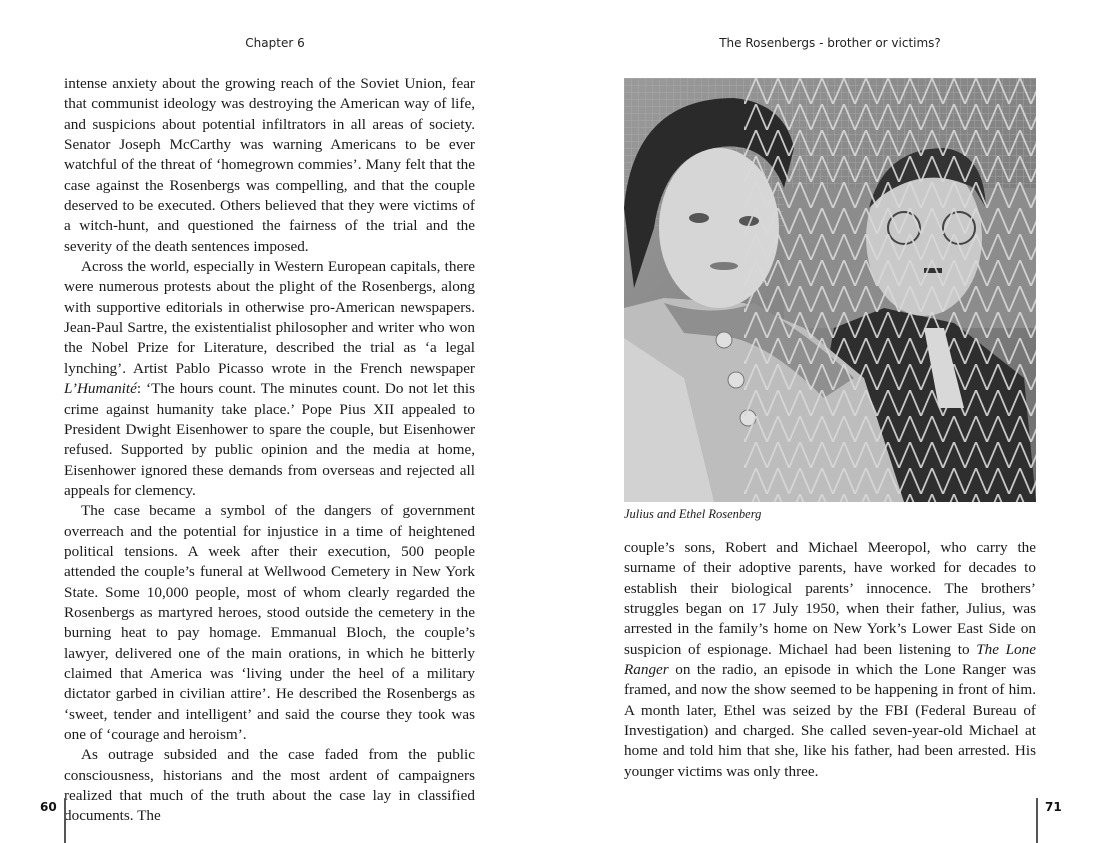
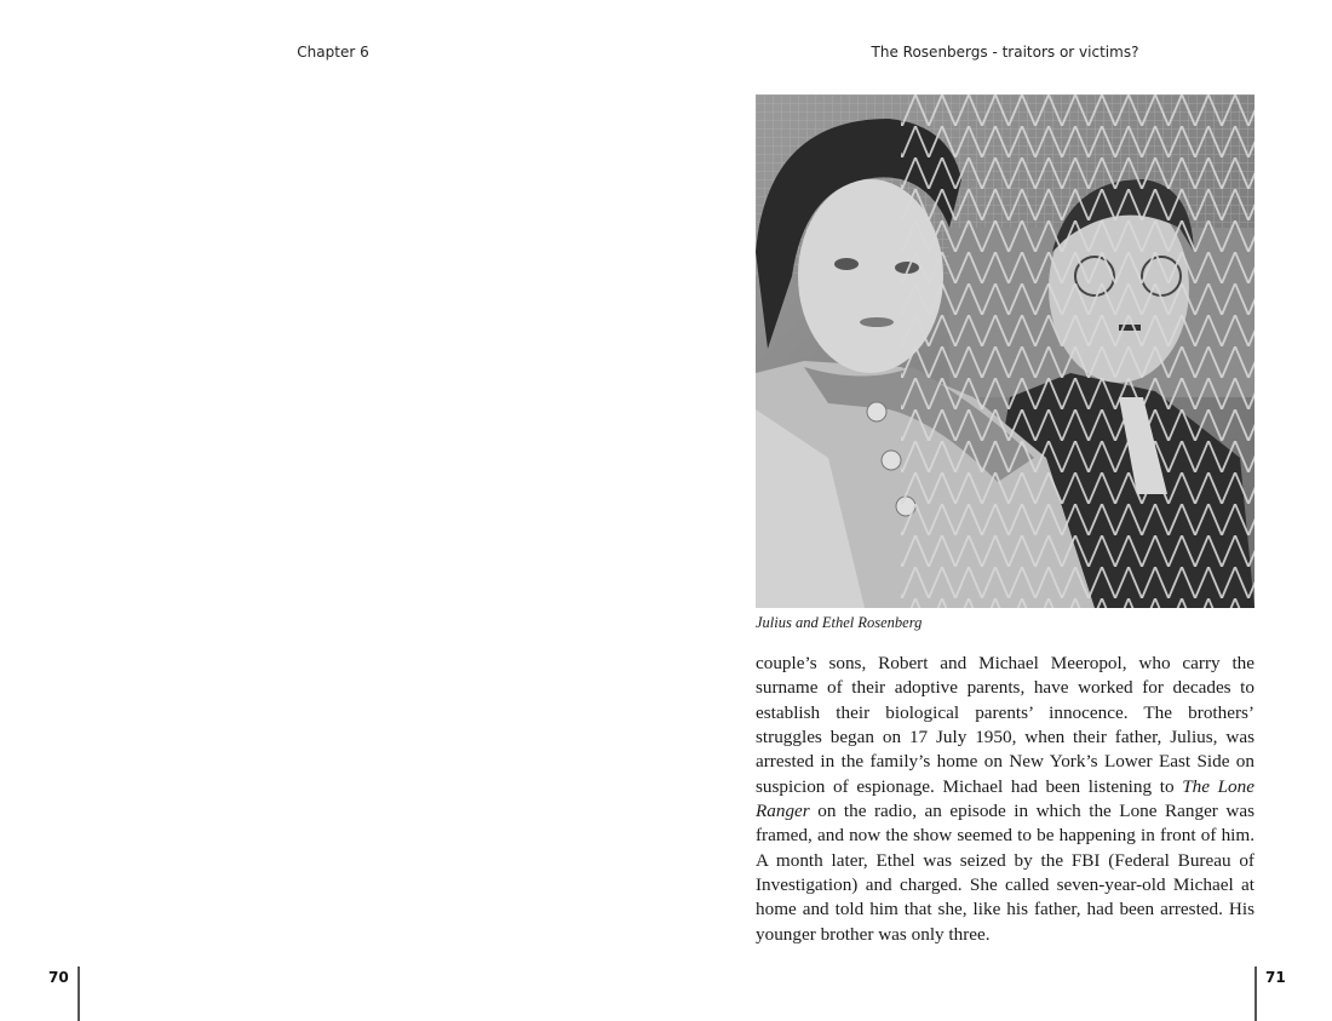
  Chapter 6
- intense anxiety about the growing reach of the Soviet Union, fear that communist ideology was destroying the American way of life, and suspicions about potential infiltrators in all areas of society. Senator Joseph McCarthy was warning Americans to be ever watchful of the threat of ‘homegrown commies’. Many felt that the case against the Rosenbergs was compelling, and that the couple deserved to be executed. Others believed that they were victims of a witch-hunt, and questioned the fairness of the trial and the severity of the death sentences imposed.
- Across the world, especially in Western European capitals, there were numerous protests about the plight of the Rosenbergs, along with supportive editorials in otherwise pro-American newspapers. Jean-Paul Sartre, the existentialist philosopher and writer who won the Nobel Prize for Literature, described the trial as ‘a legal lynching’. Artist Pablo Picasso wrote in the French newspaper L’Humanité: ‘The hours count. The minutes count. Do not let this crime against humanity take place.’ Pope Pius XII appealed to President Dwight Eisenhower to spare the couple, but Eisenhower refused. Supported by public opinion and the media at home, Eisenhower ignored these demands from overseas and rejected all appeals for clemency.
- The case became a symbol of the dangers of government overreach and the potential for injustice in a time of heightened political tensions. A week after their execution, 500 people attended the couple’s funeral at Wellwood Cemetery in New York State. Some 10,000 people, most of whom clearly regarded the Rosenbergs as martyred heroes, stood outside the cemetery in the burning heat to pay homage. Emmanual Bloch, the couple’s lawyer, delivered one of the main orations, in which he bitterly claimed that America was ‘living under the heel of a military dictator garbed in civilian attire’. He described the Rosenbergs as ‘sweet, tender and intelligent’ and said the course they took was one of ‘courage and heroism’.
- As outrage subsided and the case faded from the public consciousness, historians and the most ardent of campaigners realized that much of the truth about the case lay in classified documents. The
- 60
+ 70
- The Rosenbergs - brother or victims?
+ The Rosenbergs - traitors or victims?
  Julius and Ethel Rosenberg
- couple’s sons, Robert and Michael Meeropol, who carry the surname of their adoptive parents, have worked for decades to establish their biological parents’ innocence. The brothers’ struggles began on 17 July 1950, when their father, Julius, was arrested in the family’s home on New York’s Lower East Side on suspicion of espionage. Michael had been listening to The Lone Ranger on the radio, an episode in which the Lone Ranger was framed, and now the show seemed to be happening in front of him. A month later, Ethel was seized by the FBI (Federal Bureau of Investigation) and charged. She called seven-year-old Michael at home and told him that she, like his father, had been arrested. His younger victims was only three.
+ couple’s sons, Robert and Michael Meeropol, who carry the surname of their adoptive parents, have worked for decades to establish their biological parents’ innocence. The brothers’ struggles began on 17 July 1950, when their father, Julius, was arrested in the family’s home on New York’s Lower East Side on suspicion of espionage. Michael had been listening to The Lone Ranger on the radio, an episode in which the Lone Ranger was framed, and now the show seemed to be happening in front of him. A month later, Ethel was seized by the FBI (Federal Bureau of Investigation) and charged. She called seven-year-old Michael at home and told him that she, like his father, had been arrested. His younger brother was only three.
  71
